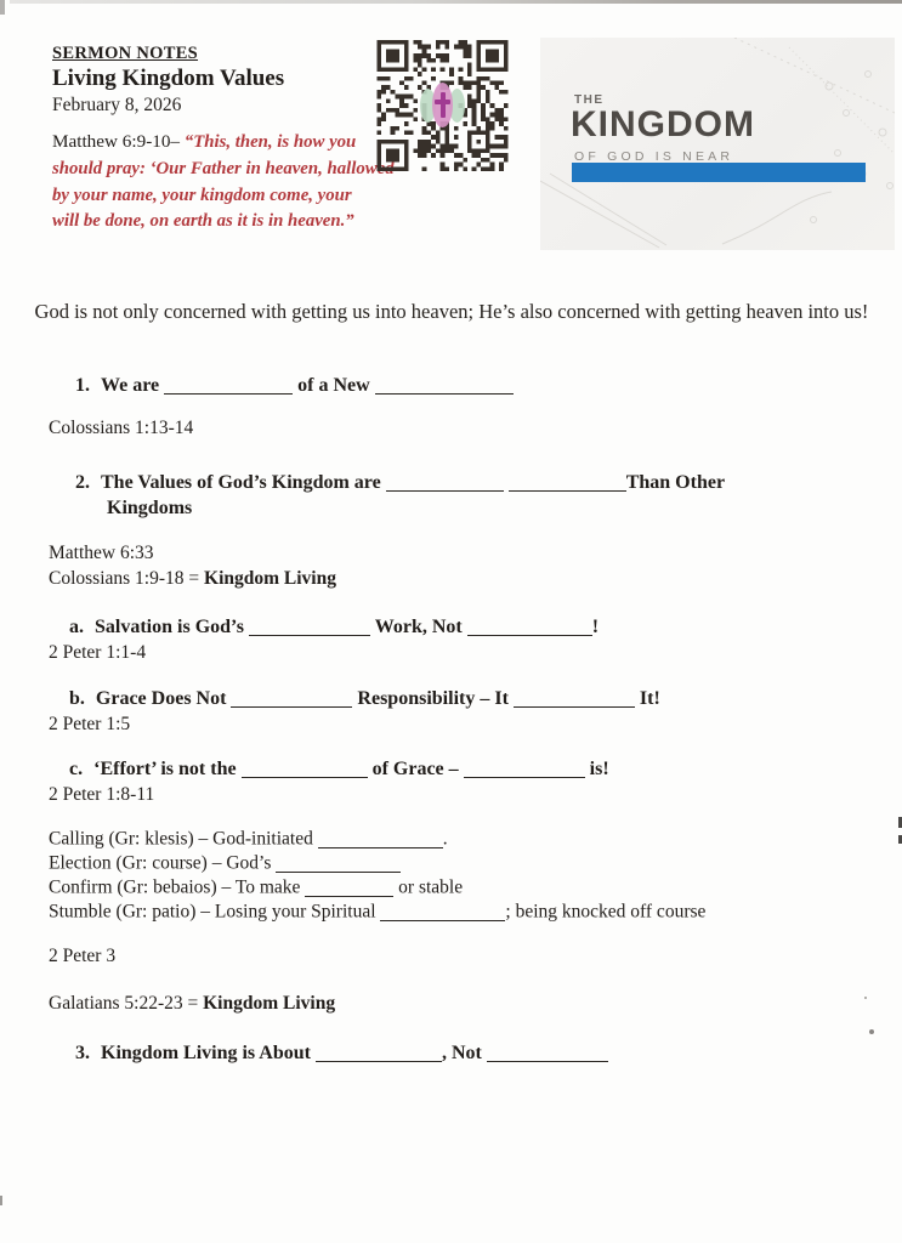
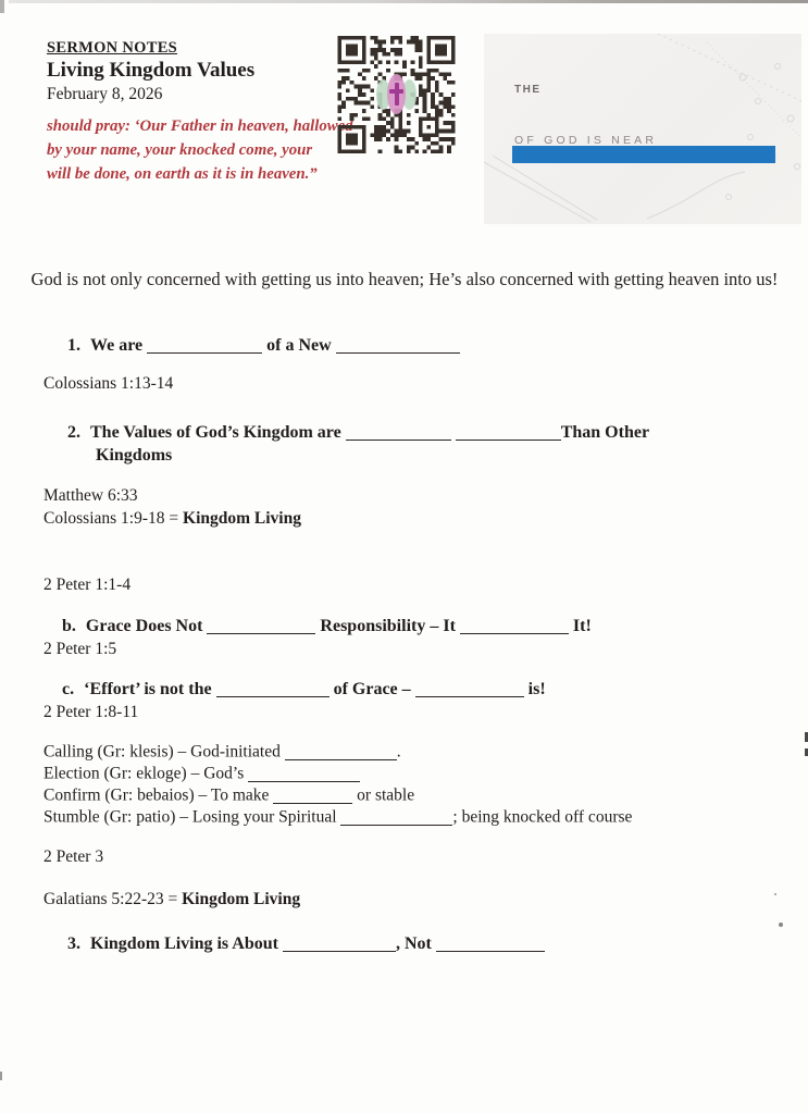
  SERMON NOTES
  Living Kingdom Values
  February 8, 2026
- Matthew 6:9-10– “This, then, is how you
  should pray: ‘Our Father in heaven, hallow
- by your name, your kingdom come, your
+ by your name, your knocked come, your
  will be done, on earth as it is in heaven.”
  THE
- KINGDOM
  OF GOD IS NEAR
  God is not only concerned with getting us into heaven; He’s also concerned with getting heaven into us!
  1. We are of a New
  Colossians 1:13-14
  2. The Values of God’s Kingdom are Than Other
  Kingdoms
  Matthew 6:33
  Colossians 1:9-18 = Kingdom Living
- a. Salvation is God’s Work, Not !
  2 Peter 1:1-4
  b. Grace Does Not Responsibility – It It!
  2 Peter 1:5
  c. ‘Effort’ is not the of Grace – is!
  2 Peter 1:8-11
  Calling (Gr: klesis) – God-initiated .
- Election (Gr: course) – God’s
+ Election (Gr: ekloge) – God’s
  Confirm (Gr: bebaios) – To make or stable
  Stumble (Gr: patio) – Losing your Spiritual ; being knocked off course
  2 Peter 3
  Galatians 5:22-23 = Kingdom Living
  3. Kingdom Living is About , Not
